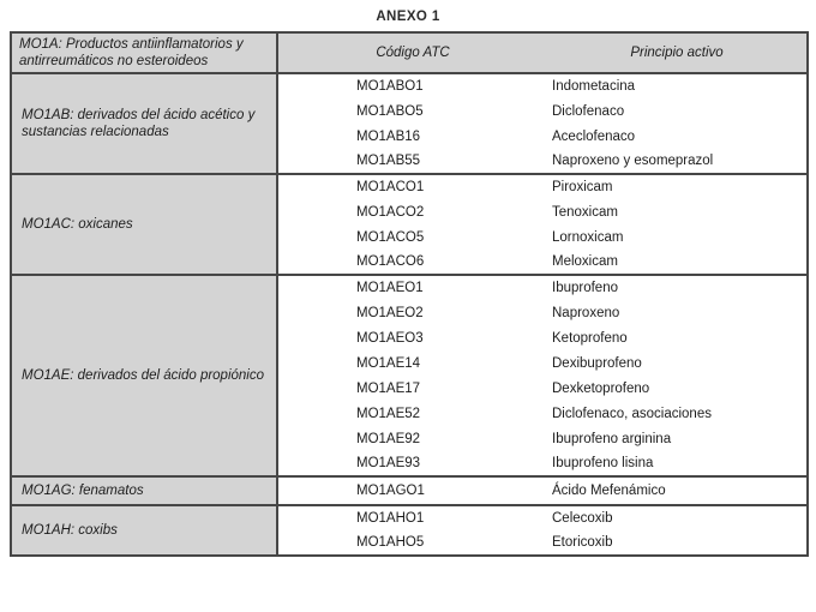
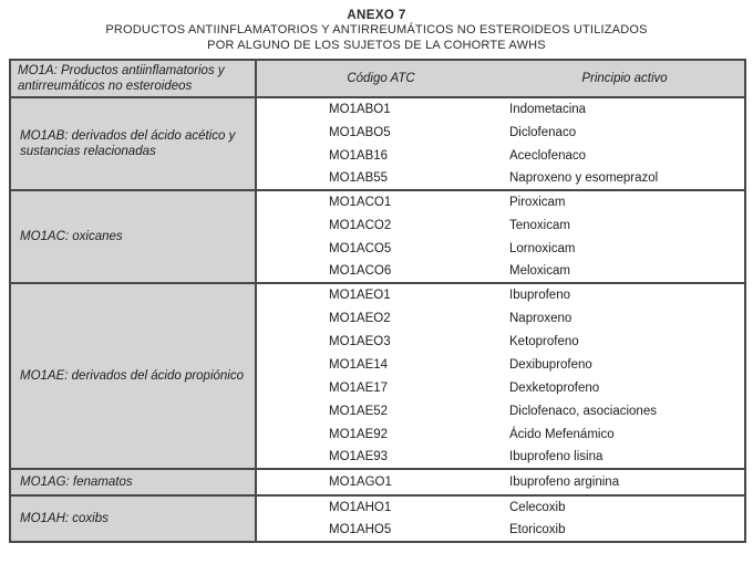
- ANEXO 1
+ ANEXO 7
+ PRODUCTOS ANTIINFLAMATORIOS Y ANTIRREUMÁTICOS NO ESTEROIDEOS UTILIZADOS
+ POR ALGUNO DE LOS SUJETOS DE LA COHORTE AWHS
  MO1A: Productos antiinflamatorios y antirreumáticos no esteroideos	Código ATC	Principio activo
  MO1AB: derivados del ácido acético y sustancias relacionadas	MO1ABO1	Indometacina
  MO1ABO5	Diclofenaco
  MO1AB16	Aceclofenaco
  MO1AB55	Naproxeno y esomeprazol
  MO1AC: oxicanes	MO1ACO1	Piroxicam
  MO1ACO2	Tenoxicam
  MO1ACO5	Lornoxicam
  MO1ACO6	Meloxicam
  MO1AE: derivados del ácido propiónico	MO1AEO1	Ibuprofeno
  MO1AEO2	Naproxeno
  MO1AEO3	Ketoprofeno
  MO1AE14	Dexibuprofeno
  MO1AE17	Dexketoprofeno
  MO1AE52	Diclofenaco, asociaciones
- MO1AE92	Ibuprofeno arginina
+ MO1AE92	Ácido Mefenámico
  MO1AE93	Ibuprofeno lisina
- MO1AG: fenamatos	MO1AGO1	Ácido Mefenámico
+ MO1AG: fenamatos	MO1AGO1	Ibuprofeno arginina
  MO1AH: coxibs	MO1AHO1	Celecoxib
  MO1AHO5	Etoricoxib
